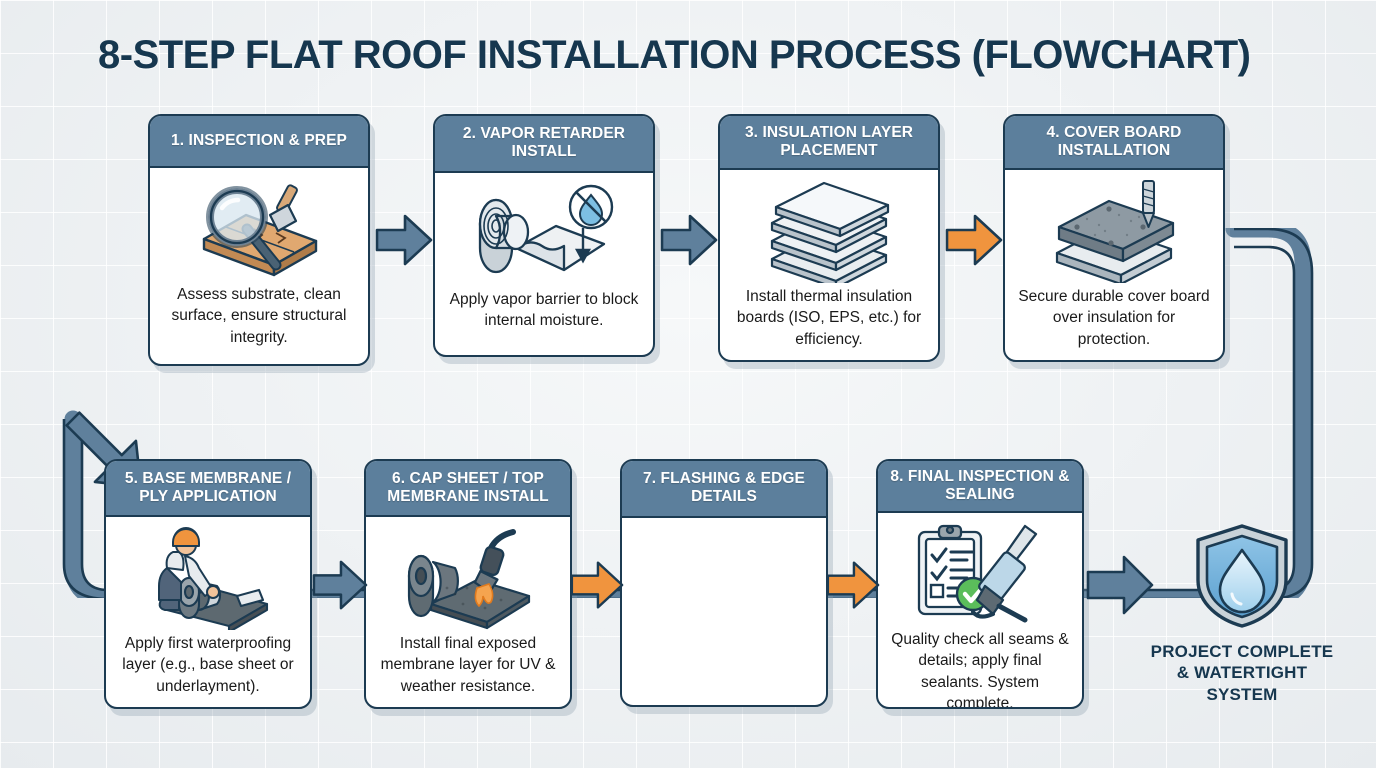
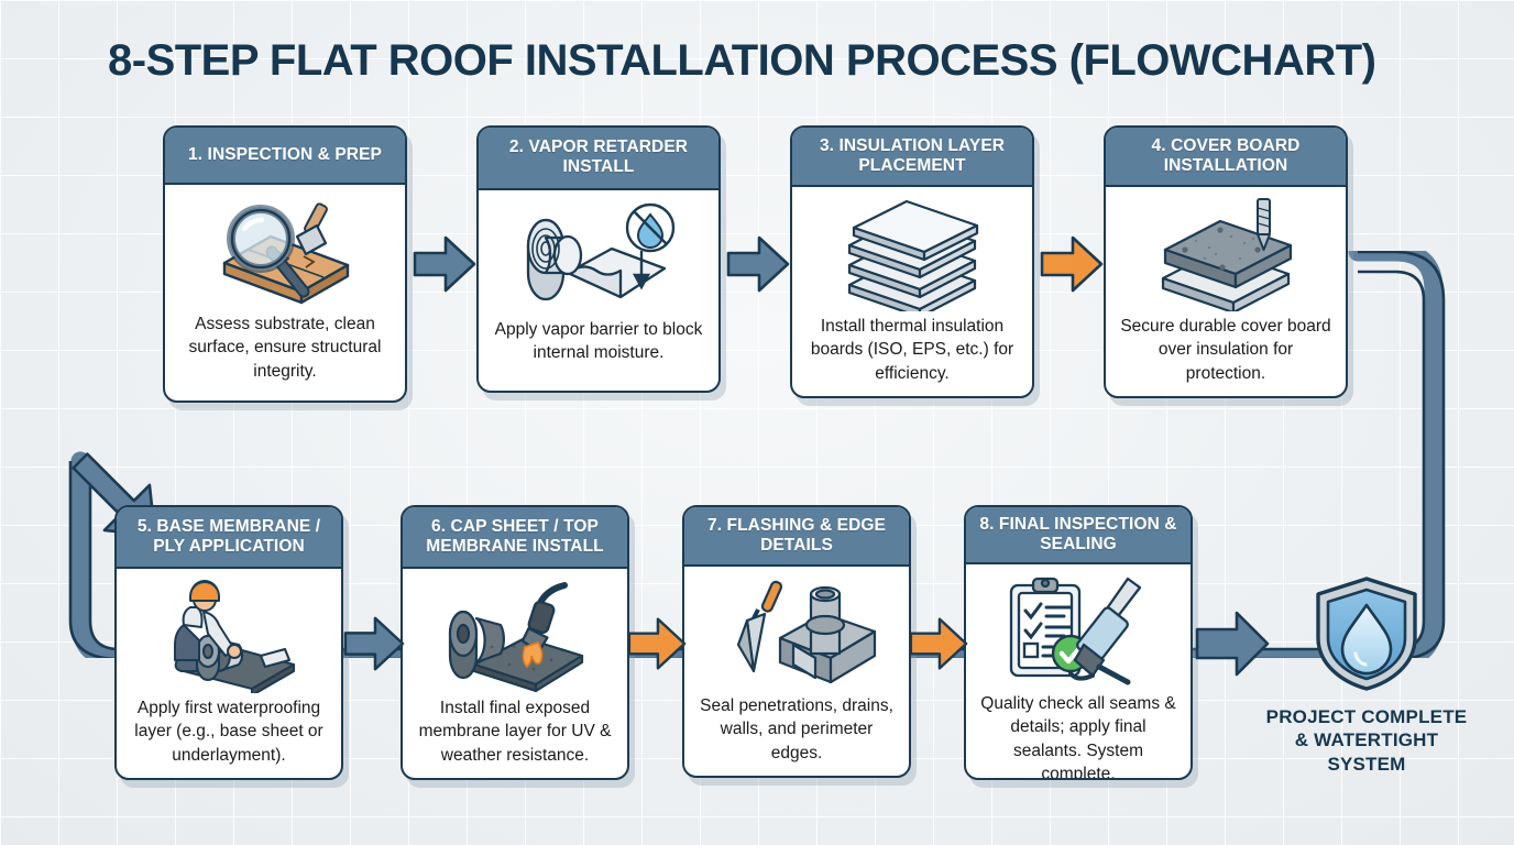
  8-STEP FLAT ROOF INSTALLATION PROCESS (FLOWCHART)
  1. INSPECTION & PREP
  Assess substrate, clean surface, ensure structural integrity.
  2. VAPOR RETARDER INSTALL
  Apply vapor barrier to block internal moisture.
  3. INSULATION LAYER PLACEMENT
  Install thermal insulation boards (ISO, EPS, etc.) for efficiency.
  4. COVER BOARD INSTALLATION
  Secure durable cover board over insulation for protection.
  5. BASE MEMBRANE / PLY APPLICATION
  Apply first waterproofing layer (e.g., base sheet or underlayment).
  6. CAP SHEET / TOP MEMBRANE INSTALL
  Install final exposed membrane layer for UV & weather resistance.
  7. FLASHING & EDGE DETAILS
+ Seal penetrations, drains, walls, and perimeter edges.
  8. FINAL INSPECTION & SEALING
  Quality check all seams & details; apply final sealants. System complete.
  PROJECT COMPLETE
  & WATERTIGHT
  SYSTEM
